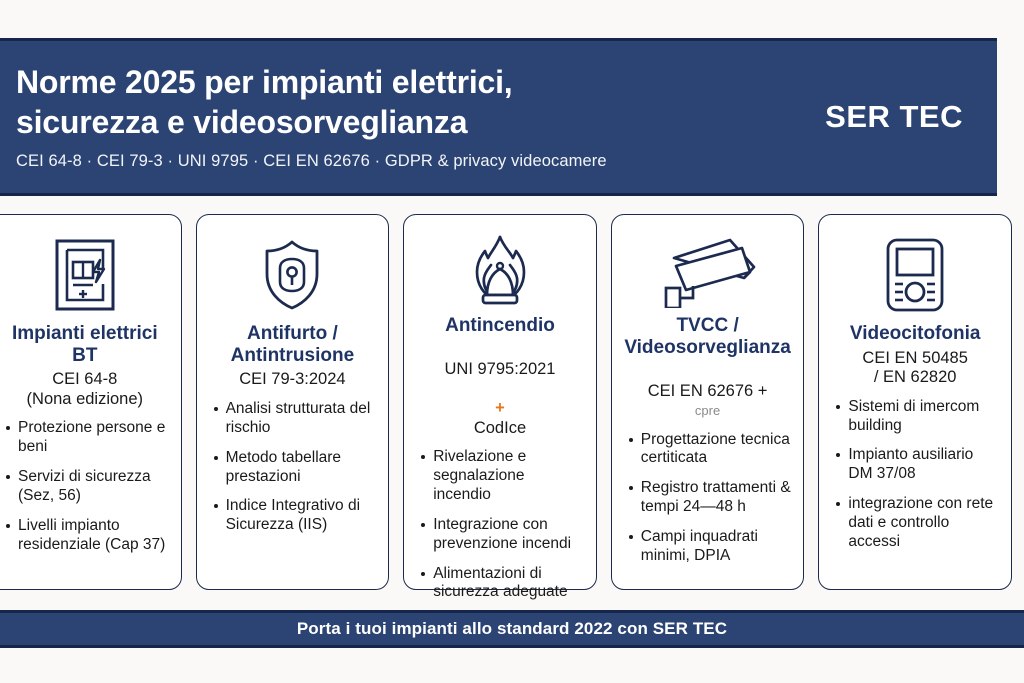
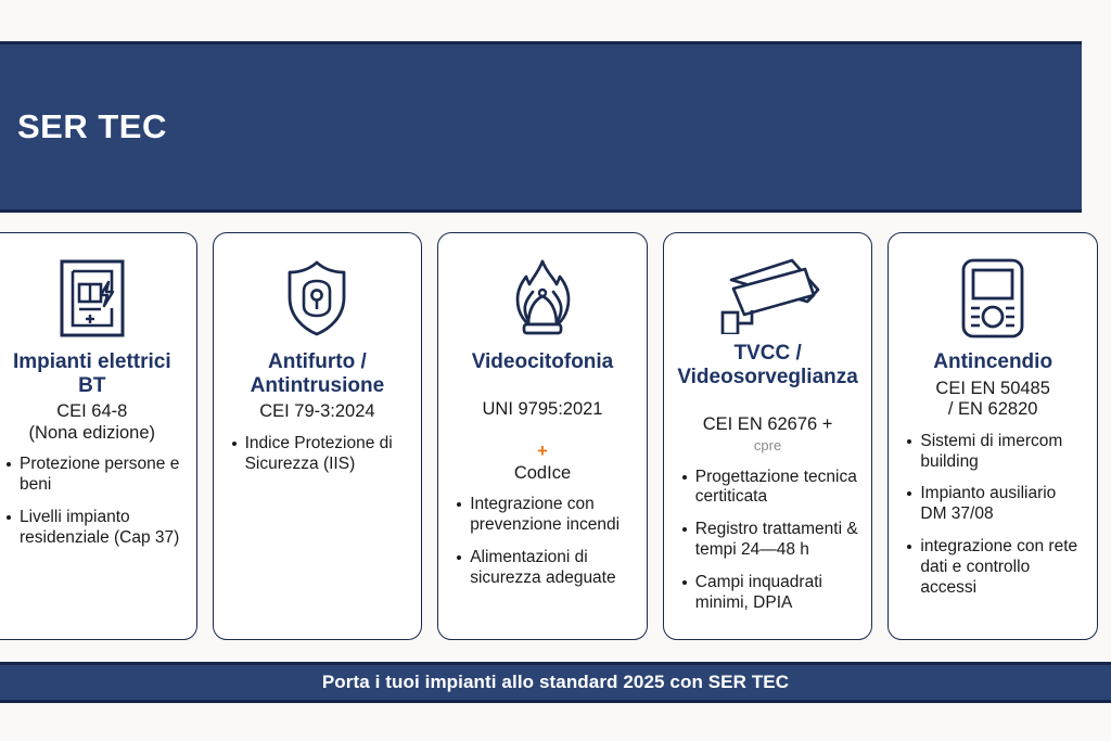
- Norme 2025 per impianti elettrici,
- sicurezza e videosorveglianza
- CEI 64-8 · CEI 79-3 · UNI 9795 · CEI EN 62676 · GDPR & privacy videocamere
  SER TEC
  Impianti elettrici
  BT
  CEI 64-8
  (Nona edizione)
  Protezione persone e beni
- Servizi di sicurezza (Sez, 56)
  Livelli impianto residenziale (Cap 37)
  Antifurto /
  Antintrusione
  CEI 79-3:2024
- Analisi strutturata del rischio
- Metodo tabellare prestazioni
- Indice Integrativo di Sicurezza (IIS)
+ Indice Protezione di Sicurezza (IIS)
- Antincendio
+ Videocitofonia
  UNI 9795:2021
  + CodIce
- Rivelazione e segnalazione incendio
  Integrazione con prevenzione incendi
  Alimentazioni di sicurezza adeguate
  TVCC /
  Videosorveglianza
  CEI EN 62676 + cpre
  Progettazione tecnica certiticata
  Registro trattamenti & tempi 24—48 h
  Campi inquadrati minimi, DPIA
- Videocitofonia
+ Antincendio
  CEI EN 50485
  / EN 62820
  Sistemi di imercom building
  Impianto ausiliario DM 37/08
  integrazione con rete dati e controllo accessi
- Porta i tuoi impianti allo standard 2022 con SER TEC
+ Porta i tuoi impianti allo standard 2025 con SER TEC
